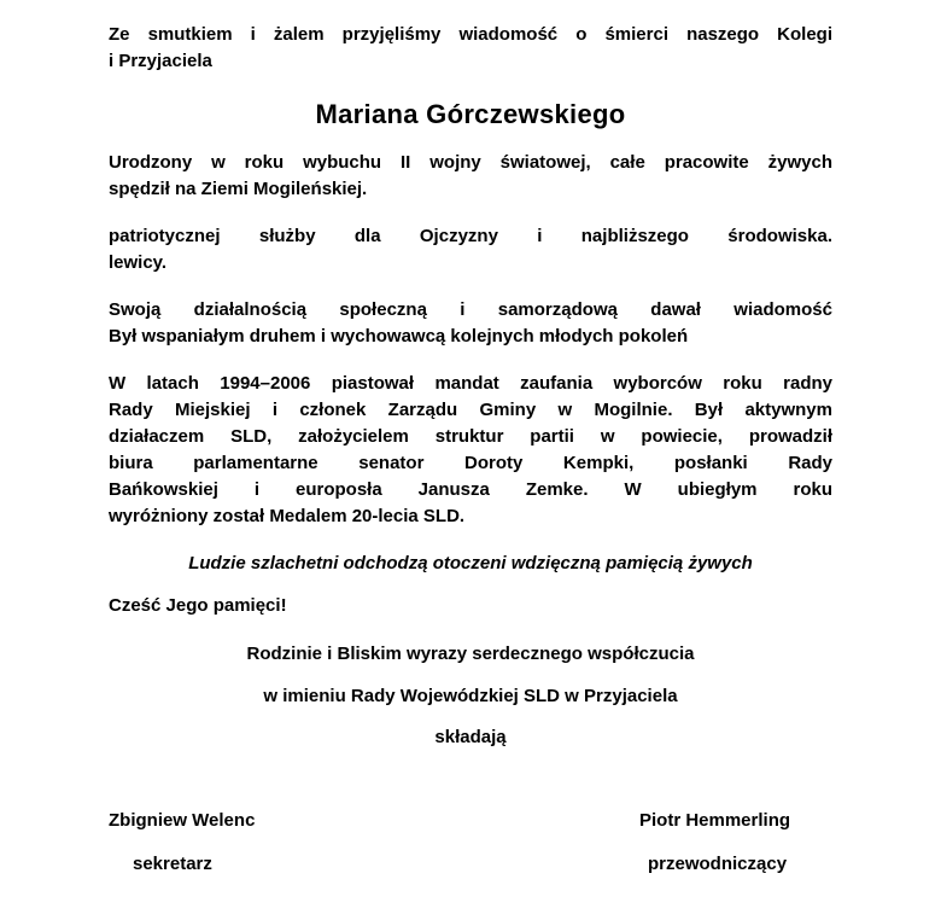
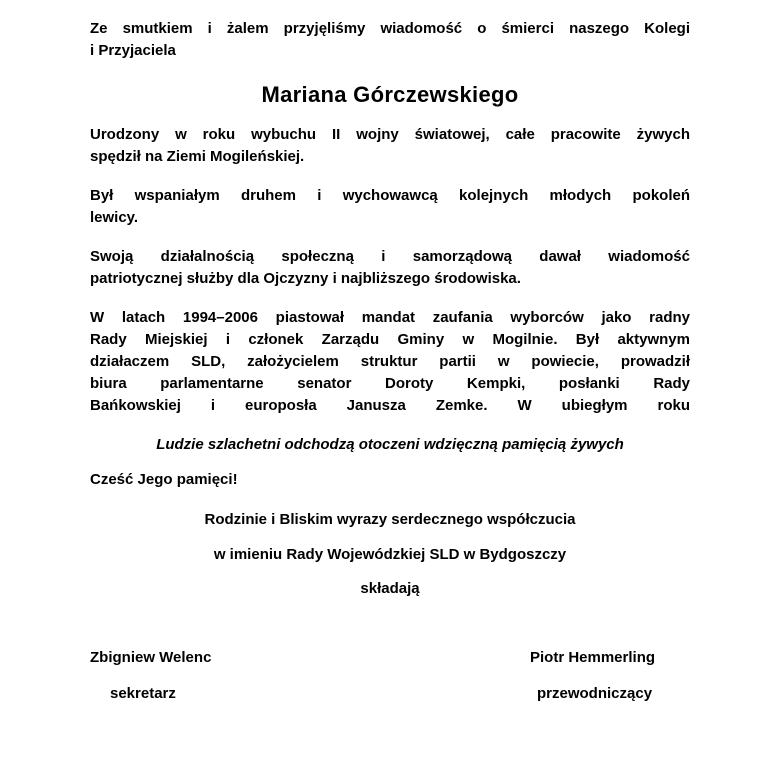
  Ze smutkiem i żalem przyjęliśmy wiadomość o śmierci naszego Kolegi
  i Przyjaciela
  Mariana Górczewskiego
  Urodzony w roku wybuchu II wojny światowej, całe pracowite żywych
  spędził na Ziemi Mogileńskiej.
- patriotycznej służby dla Ojczyzny i najbliższego środowiska.
+ Był wspaniałym druhem i wychowawcą kolejnych młodych pokoleń
  lewicy.
  Swoją działalnością społeczną i samorządową dawał wiadomość
- Był wspaniałym druhem i wychowawcą kolejnych młodych pokoleń
+ patriotycznej służby dla Ojczyzny i najbliższego środowiska.
- W latach 1994–2006 piastował mandat zaufania wyborców roku radny
+ W latach 1994–2006 piastował mandat zaufania wyborców jako radny
  Rady Miejskiej i członek Zarządu Gminy w Mogilnie. Był aktywnym
  działaczem SLD, założycielem struktur partii w powiecie, prowadził
  biura parlamentarne senator Doroty Kempki, posłanki Rady
  Bańkowskiej i europosła Janusza Zemke. W ubiegłym roku
- wyróżniony został Medalem 20-lecia SLD.
  Ludzie szlachetni odchodzą otoczeni wdzięczną pamięcią żywych
  Cześć Jego pamięci!
  Rodzinie i Bliskim wyrazy serdecznego współczucia
- w imieniu Rady Wojewódzkiej SLD w Przyjaciela
+ w imieniu Rady Wojewódzkiej SLD w Bydgoszczy
  składają
  Zbigniew Welenc
  sekretarz
  Piotr Hemmerling
  przewodniczący
